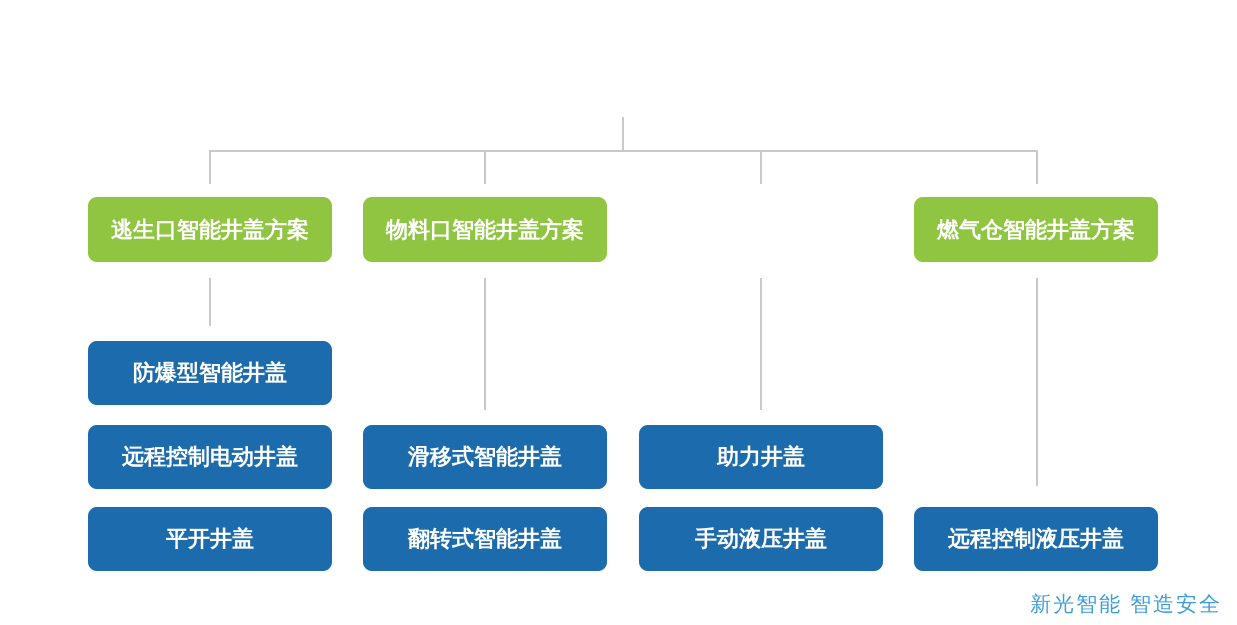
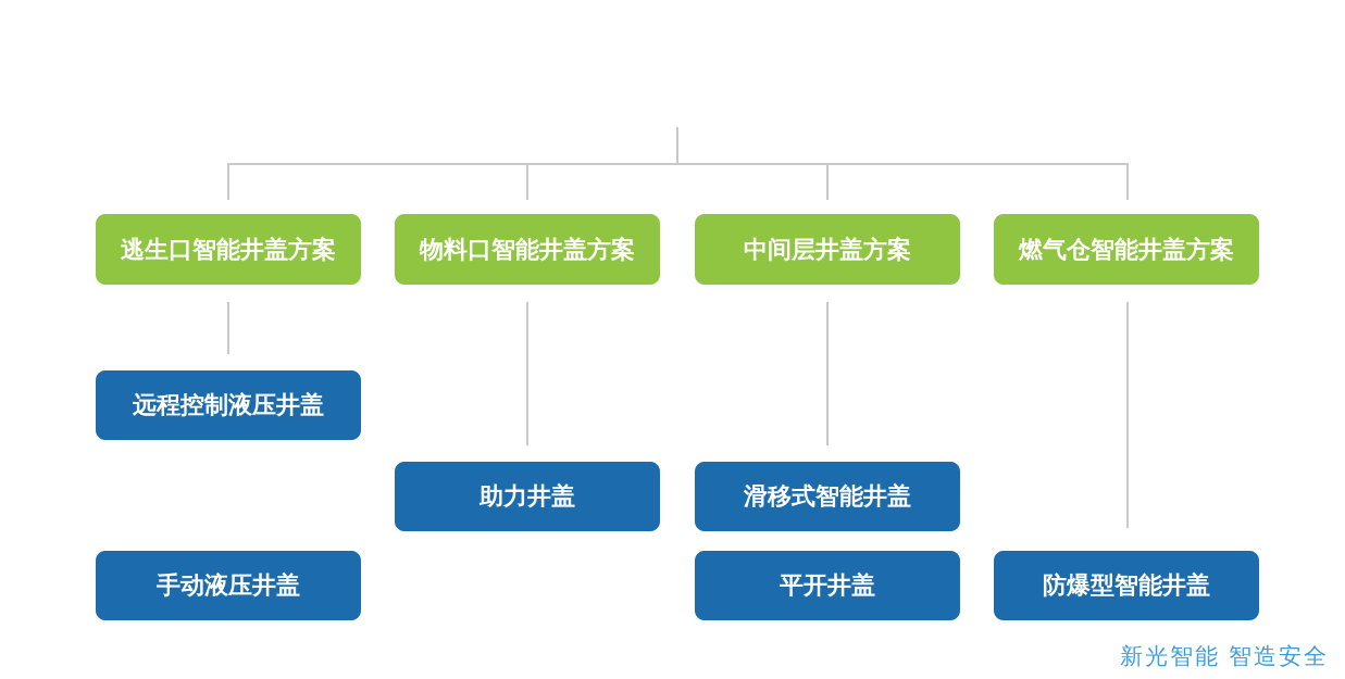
  逃生口智能井盖方案
  物料口智能井盖方案
+ 中间层井盖方案
  燃气仓智能井盖方案
- 防爆型智能井盖
+ 远程控制液压井盖
- 远程控制电动井盖
- 平开井盖
+ 手动液压井盖
- 滑移式智能井盖
+ 助力井盖
- 翻转式智能井盖
- 助力井盖
+ 滑移式智能井盖
- 手动液压井盖
+ 平开井盖
- 远程控制液压井盖
+ 防爆型智能井盖
  新光智能 智造安全
